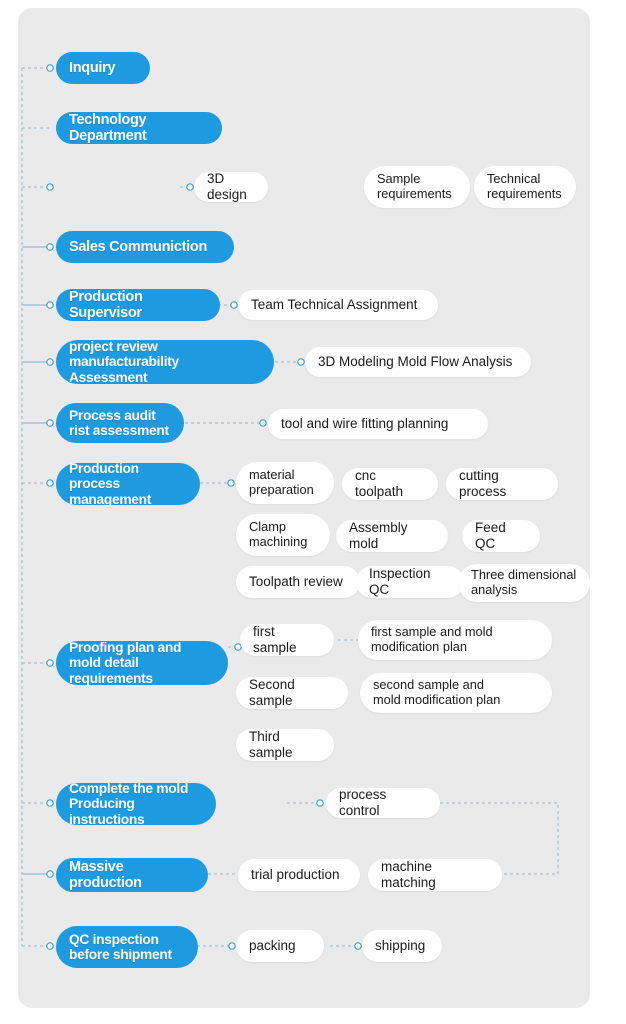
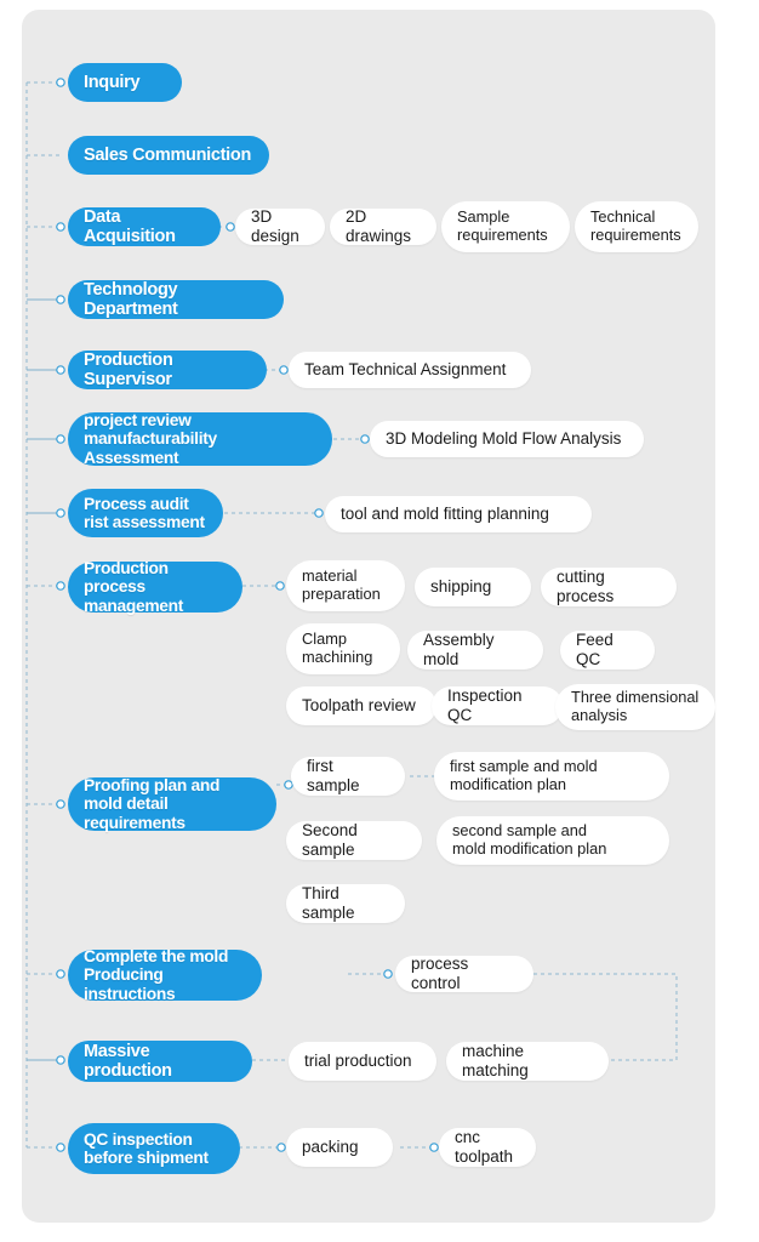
  Inquiry
- Technology Department
+ Sales Communiction
+ Data Acquisition
  3D design
+ 2D drawings
  Sample
  requirements
  Technical
  requirements
- Sales Communiction
+ Technology Department
  Production Supervisor
  Team Technical Assignment
  project review manufacturability
  Assessment
  3D Modeling Mold Flow Analysis
  Process audit
  rist assessment
- tool and wire fitting planning
+ tool and mold fitting planning
  Production process
  management
  material
  preparation
- cnc toolpath
+ shipping
  cutting process
  Clamp
  machining
  Assembly mold
  Feed QC
  Toolpath review
  Inspection QC
  Three dimensional
  analysis
  Proofing plan and
  mold detail requirements
  first sample
  first sample and mold
  modification plan
  Second sample
  second sample and
  mold modification plan
  Third sample
  Complete the mold
  Producing instructions
  process control
  Massive production
  trial production
  machine matching
  QC inspection
  before shipment
  packing
- shipping
+ cnc toolpath
